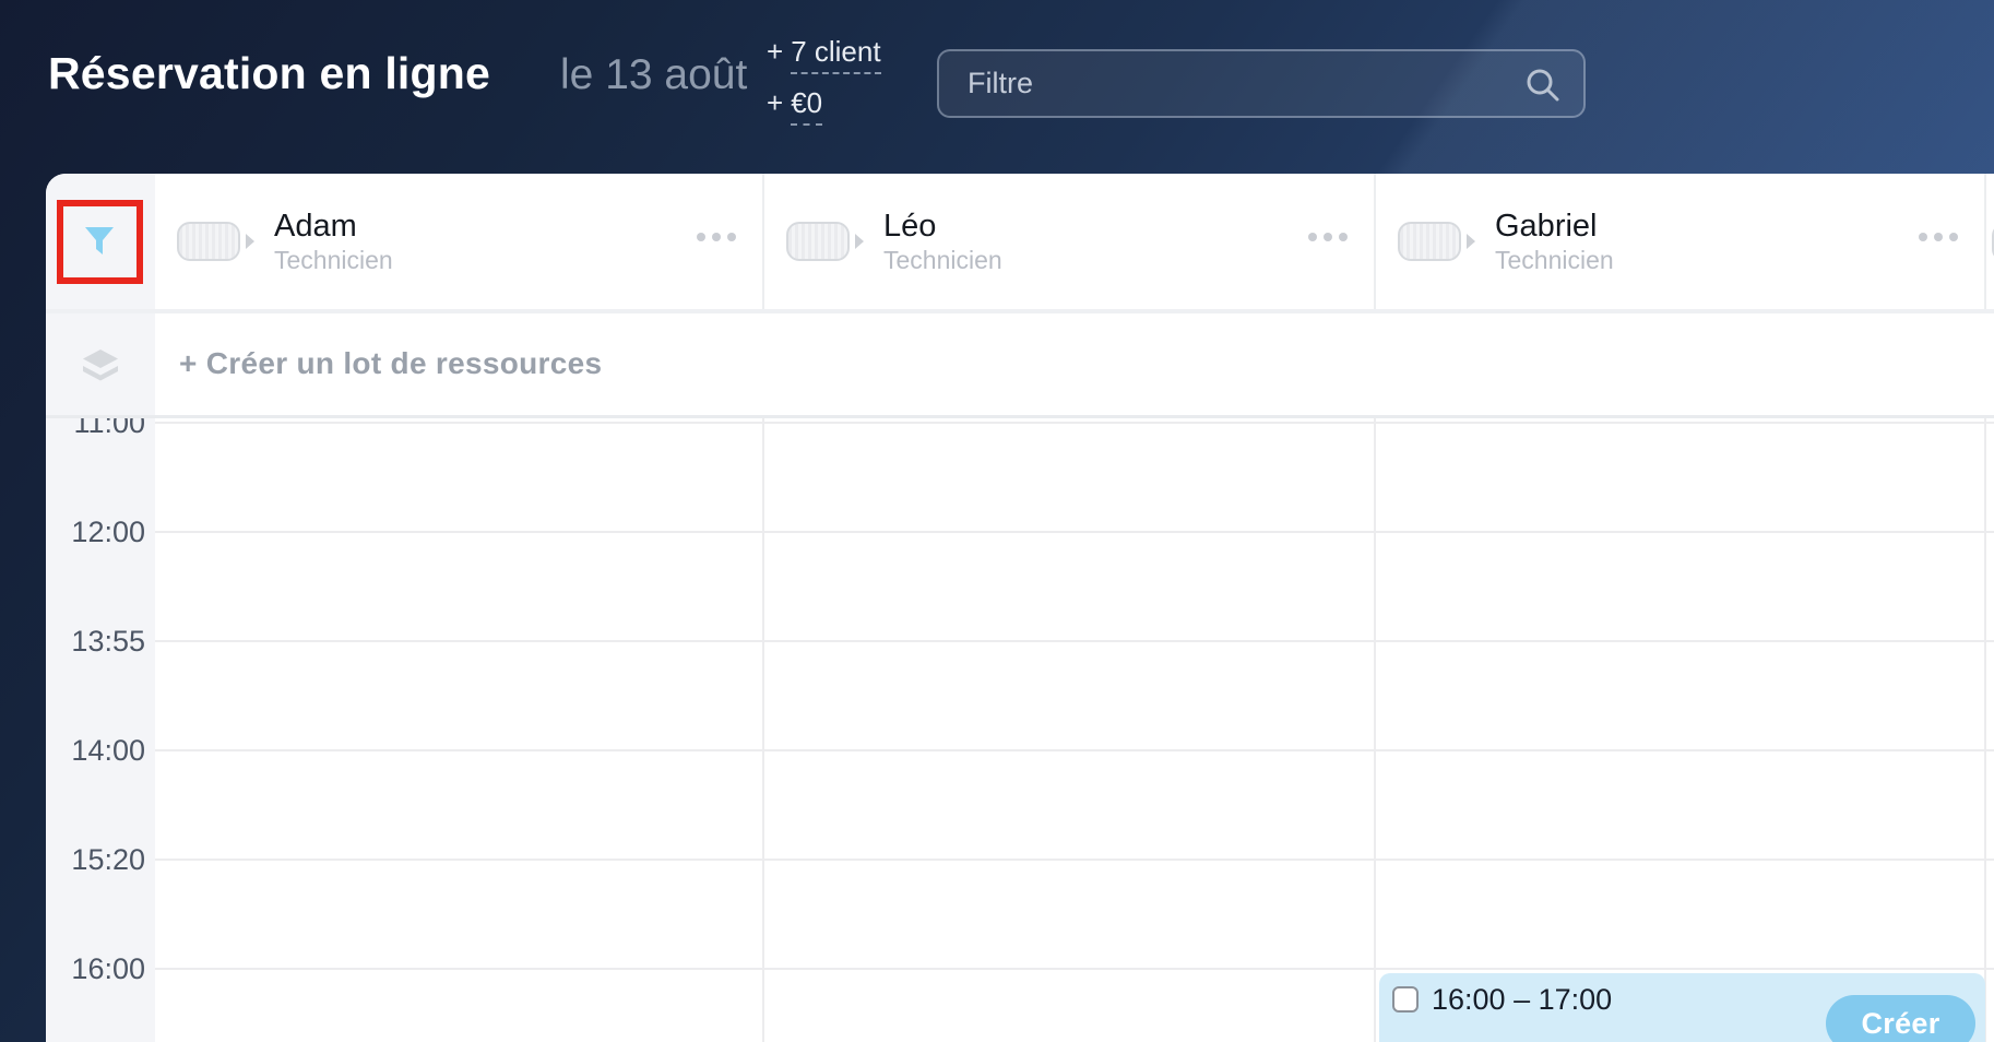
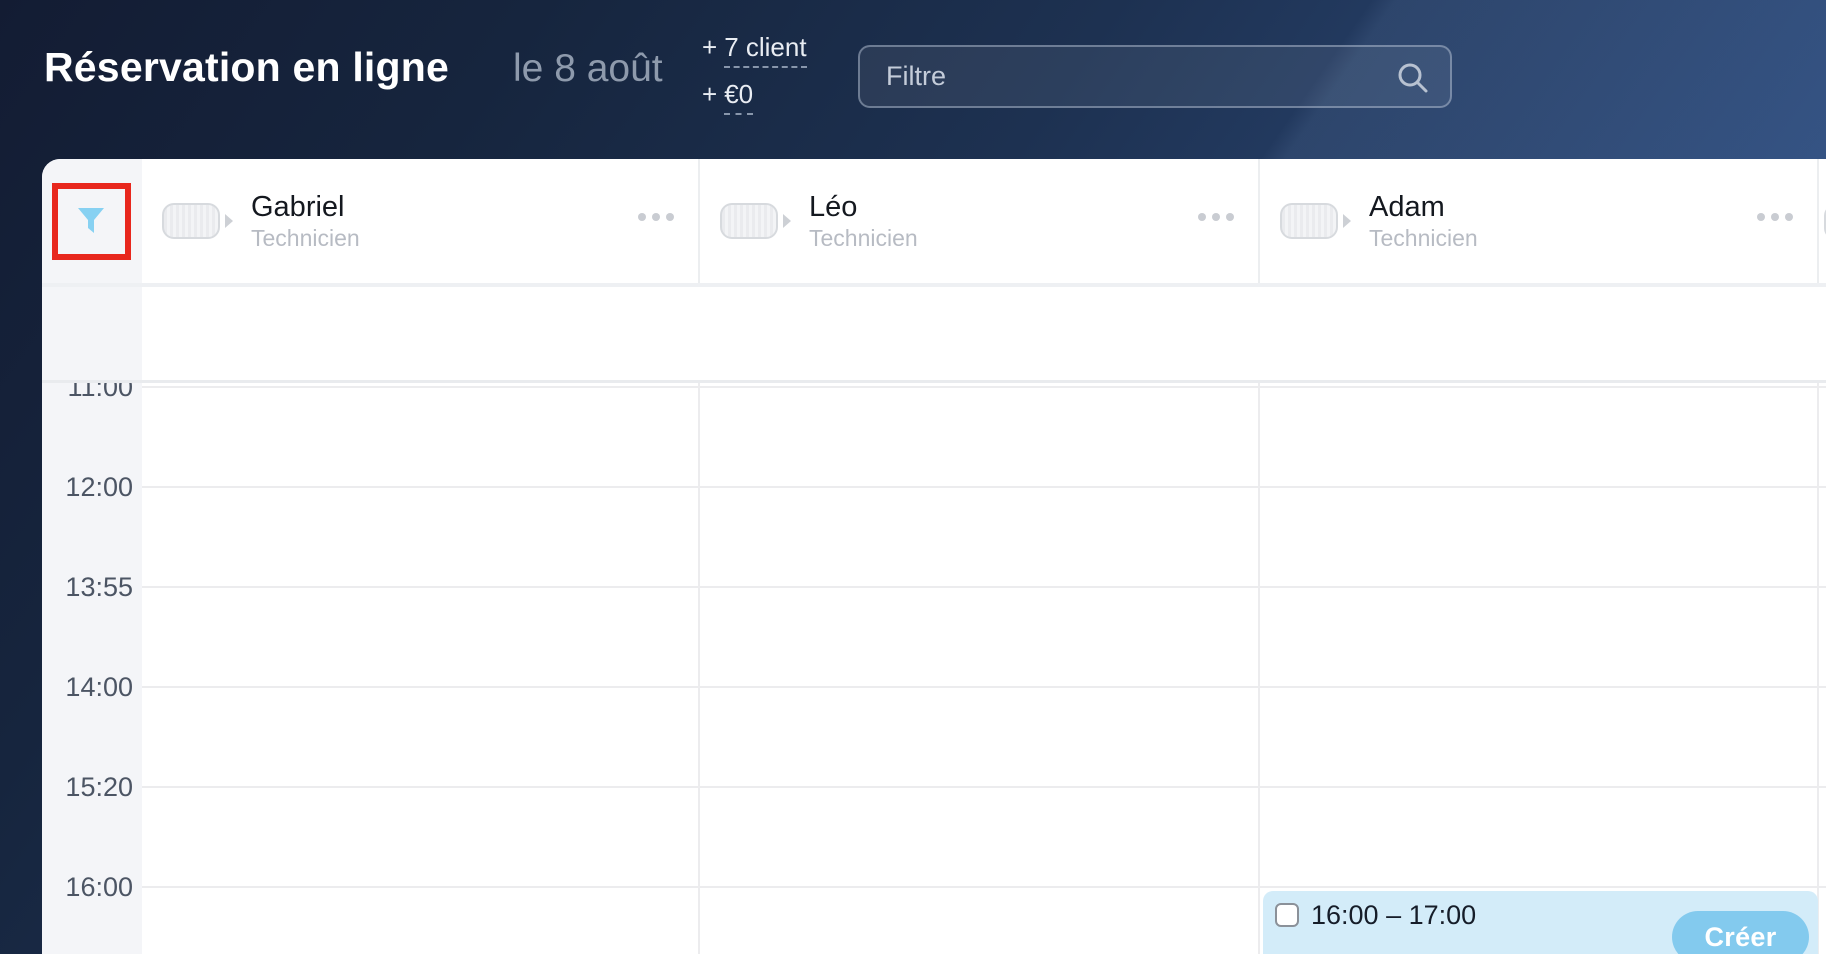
  Réservation en ligne
- le 13 août
+ le 8 août
  + 7 client
  + €0
  Filtre
- Adam
+ Gabriel
  Technicien
  Léo
  Technicien
- Gabriel
+ Adam
  Technicien
- + Créer un lot de ressources
  11:00
  12:00
  13:55
  14:00
  15:20
  16:00
  16:00 – 17:00
  Créer
